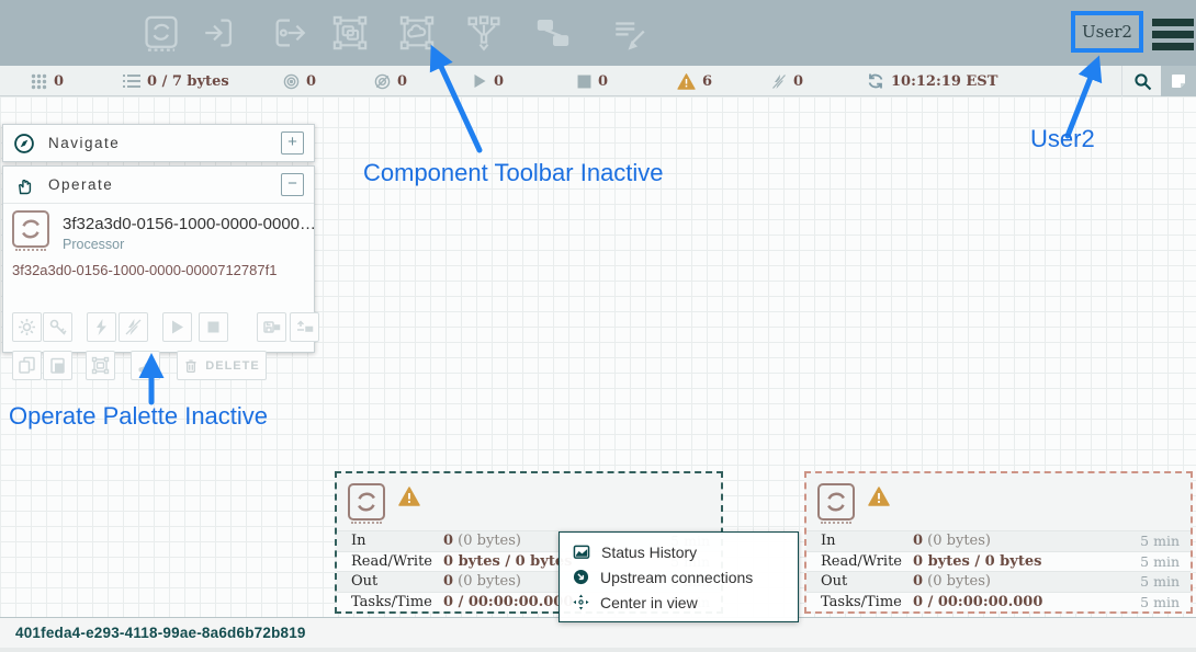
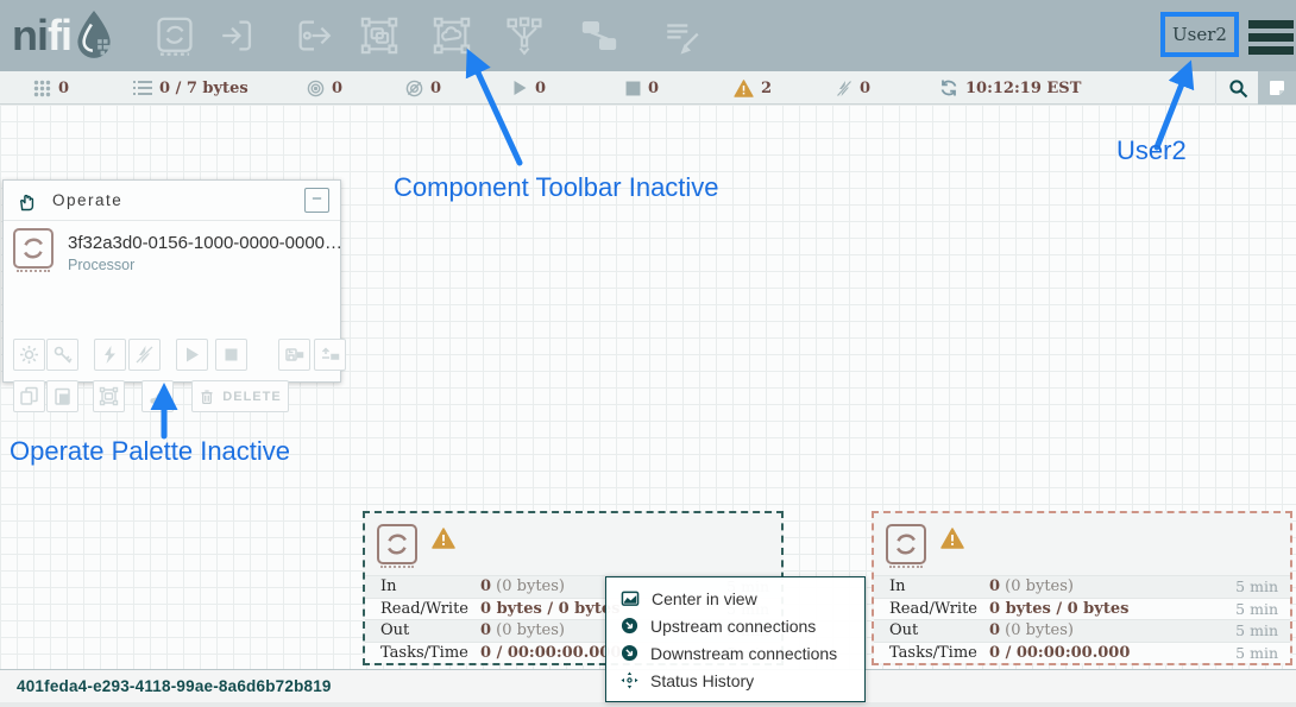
+ ni
+ fi
  User2
  0
  0 / 7 bytes
  0
  0
  0
  0
- 6
+ 2
  0
  10:12:19 EST
- Navigate
- +
  Operate
  −
  3f32a3d0-0156-1000-0000-0000…
  Processor
- 3f32a3d0-0156-1000-0000-0000712787f1
  DELETE
  In
  0 (0 bytes)
  Read/Write
  0 bytes / 0 byt
  Out
  0 (0 bytes)
  Tasks/Time
  0 / 00:00:00.0
  In
  0 (0 bytes)
  5 min
  Read/Write
  0 bytes / 0 bytes
  5 min
  Out
  0 (0 bytes)
  5 min
  Tasks/Time
  0 / 00:00:00.000
  5 min
- Status History
+ Center in view
  Upstream connections
+ Downstream connections
- Center in view
+ Status History
  Component Toolbar Inactive
  User2
  Operate Palette Inactive
  401feda4-e293-4118-99ae-8a6d6b72b819
